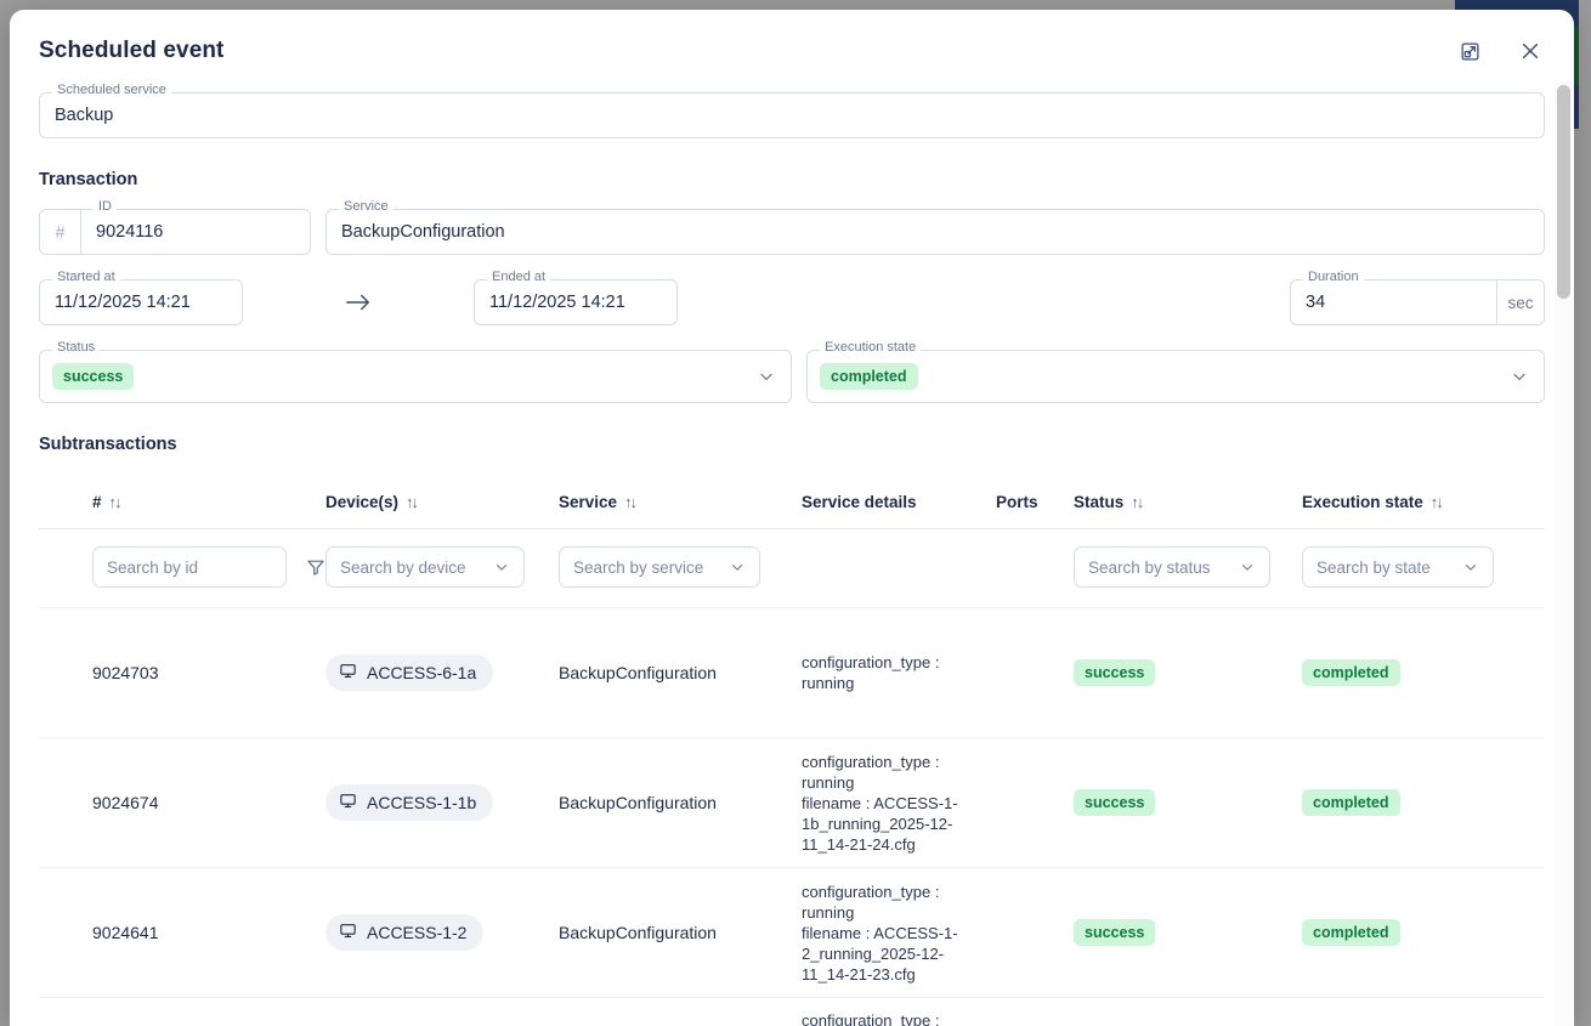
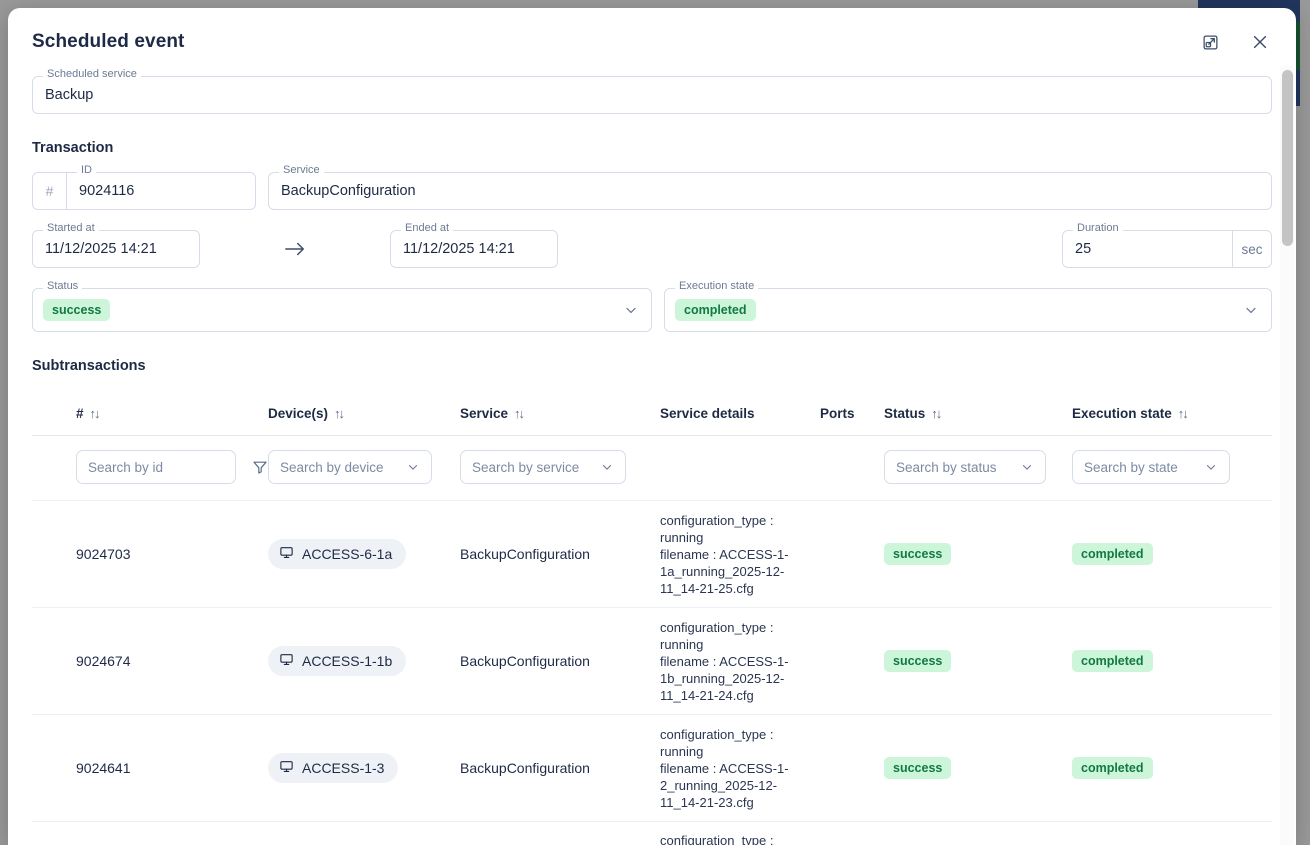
  Scheduled event
  Scheduled service
  Backup
  Transaction
  #
  ID
  9024116
  Service
  BackupConfiguration
  Started at
  11/12/2025 14:21
  Ended at
  11/12/2025 14:21
  Duration
- 34
+ 25
  sec
  Status
  success
  Execution state
  completed
  Subtransactions
  #
  ↑↓
  Device(s)
  ↑↓
  Service
  ↑↓
  Service details
  Ports
  Status
  ↑↓
  Execution state
  ↑↓
  Search by id
  Search by device
  Search by service
  Search by status
  Search by state
  9024703
  ACCESS-6-1a
  BackupConfiguration
  configuration_type : running
+ filename : ACCESS-1-1a_running_2025-12-11_14-21-25.cfg
  success
  completed
  9024674
  ACCESS-1-1b
  BackupConfiguration
  configuration_type : running
  filename : ACCESS-1-1b_running_2025-12-11_14-21-24.cfg
  success
  completed
  9024641
- ACCESS-1-2
+ ACCESS-1-3
  BackupConfiguration
  configuration_type : running
  filename : ACCESS-1-2_running_2025-12-11_14-21-23.cfg
  success
  completed
  configuration_type :
